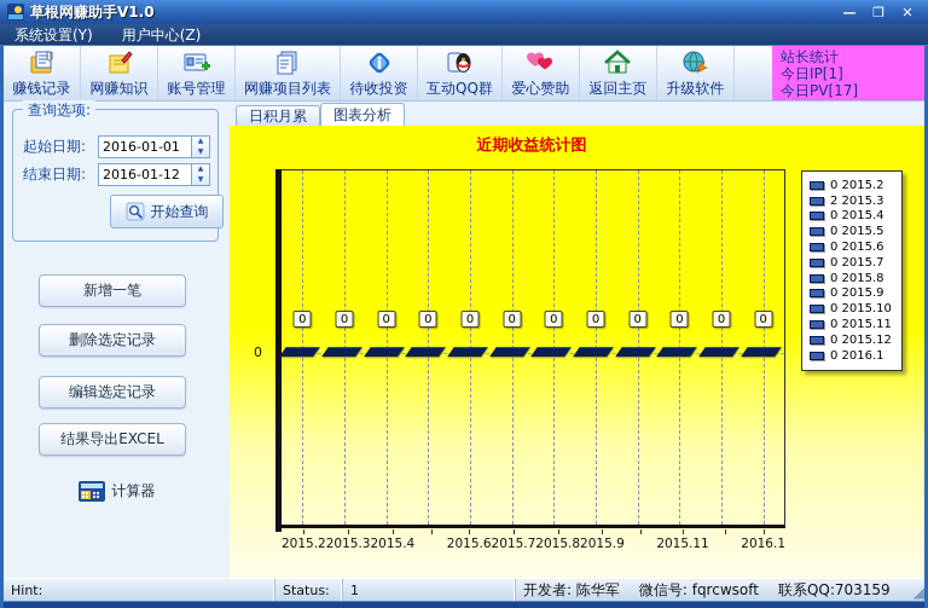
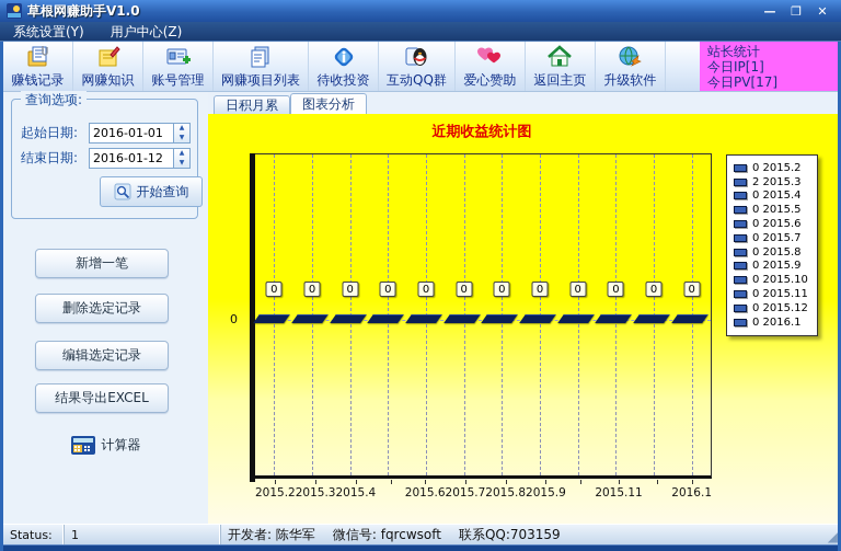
  草根网赚助手V1.0
  —
  ❐
  ✕
  系统设置(Y)
  用户中心(Z)
  赚钱记录
  网赚知识
  账号管理
  网赚项目列表
  待收投资
  互动QQ群
  爱心赞助
  返回主页
  升级软件
  站长统计
  今日IP[1]
  今日PV[17]
  查询选项:
  起始日期:
  2016-01-01
  结束日期:
  2016-01-12
  开始查询
  新增一笔
  删除选定记录
  编辑选定记录
  结果导出EXCEL
  计算器
  日积月累
  图表分析
  近期收益统计图
  0
  0
  0
  0
  0
  0
  0
  0
  0
  0
  0
  0
  0
  2015.2
  2015.3
  2015.4
  2015.6
  2015.7
  2015.8
  2015.9
  2015.11
  2016.1
  0 2015.2
  2 2015.3
  0 2015.4
  0 2015.5
  0 2015.6
  0 2015.7
  0 2015.8
  0 2015.9
  0 2015.10
  0 2015.11
  0 2015.12
  0 2016.1
- Hint:
  Status:
  1
  开发者: 陈华军
  微信号: fqrcwsoft
  联系QQ:703159
  ◢
